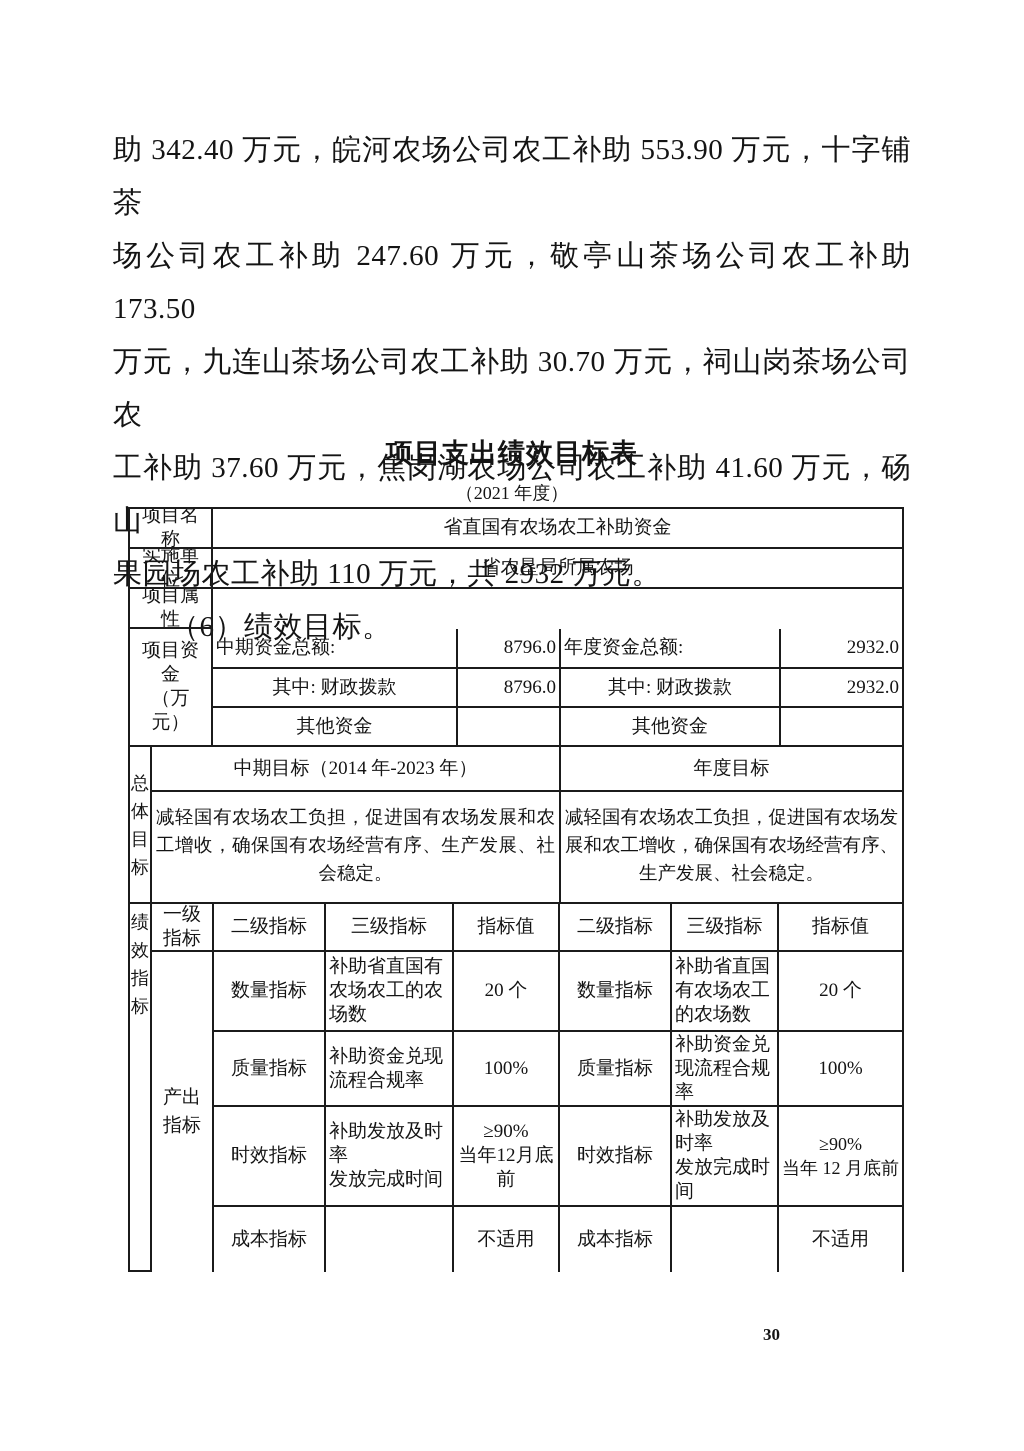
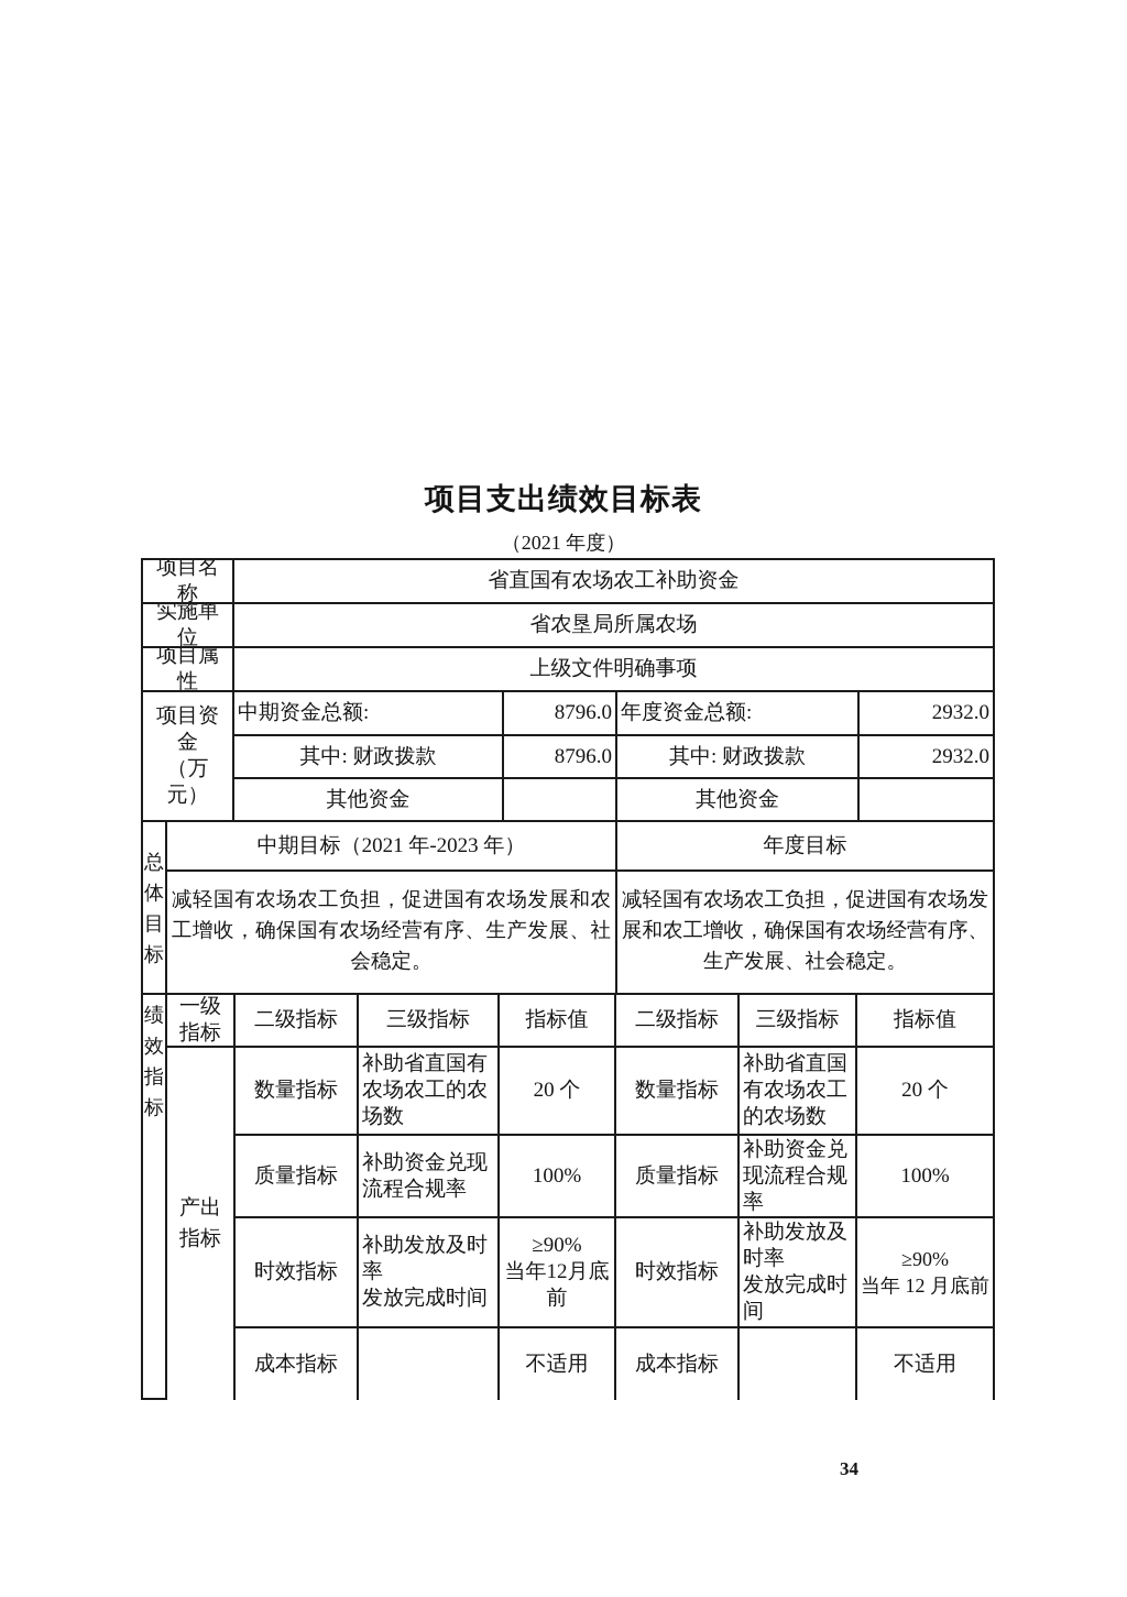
- 助 342.40 万元，皖河农场公司农工补助 553.90 万元，十字铺茶
- 场公司农工补助 247.60 万元，敬亭山茶场公司农工补助 173.50
- 万元，九连山茶场公司农工补助 30.70 万元，祠山岗茶场公司农
- 工补助 37.60 万元，焦岗湖农场公司农工补助 41.60 万元，砀山
- 果园场农工补助 110 万元，共 2932 万元。
- （6）绩效目标。
  项目支出绩效目标表
  （2021 年度）
  项目名称
  省直国有农场农工补助资金
  实施单位
  省农垦局所属农场
  项目属性
+ 上级文件明确事项
  项目资金
  （万元）
  中期资金总额:
  8796.0
  年度资金总额:
  2932.0
  其中: 财政拨款
  8796.0
  其中: 财政拨款
  2932.0
  其他资金
  其他资金
  总体目标
- 中期目标（2014 年-2023 年）
+ 中期目标（2021 年-2023 年）
  年度目标
  减轻国有农场农工负担，促进国有农场发展和农工增收，确保国有农场经营有序、生产发展、社会稳定。
  减轻国有农场农工负担，促进国有农场发展和农工增收，确保国有农场经营有序、生产发展、社会稳定。
  绩效指标
  一级
  指标
  二级指标
  三级指标
  指标值
  二级指标
  三级指标
  指标值
  产出
  指标
  数量指标
  补助省直国有农场农工的农场数
  20 个
  数量指标
  补助省直国有农场农工的农场数
  20 个
  质量指标
  补助资金兑现流程合规率
  100%
  质量指标
  补助资金兑现流程合规率
  100%
  时效指标
  补助发放及时率
  发放完成时间
  ≥90%
  当年12月底前
  时效指标
  补助发放及时率
  发放完成时间
  ≥90%
  当年 12 月底前
  成本指标
  不适用
  成本指标
  不适用
- 30
+ 34
